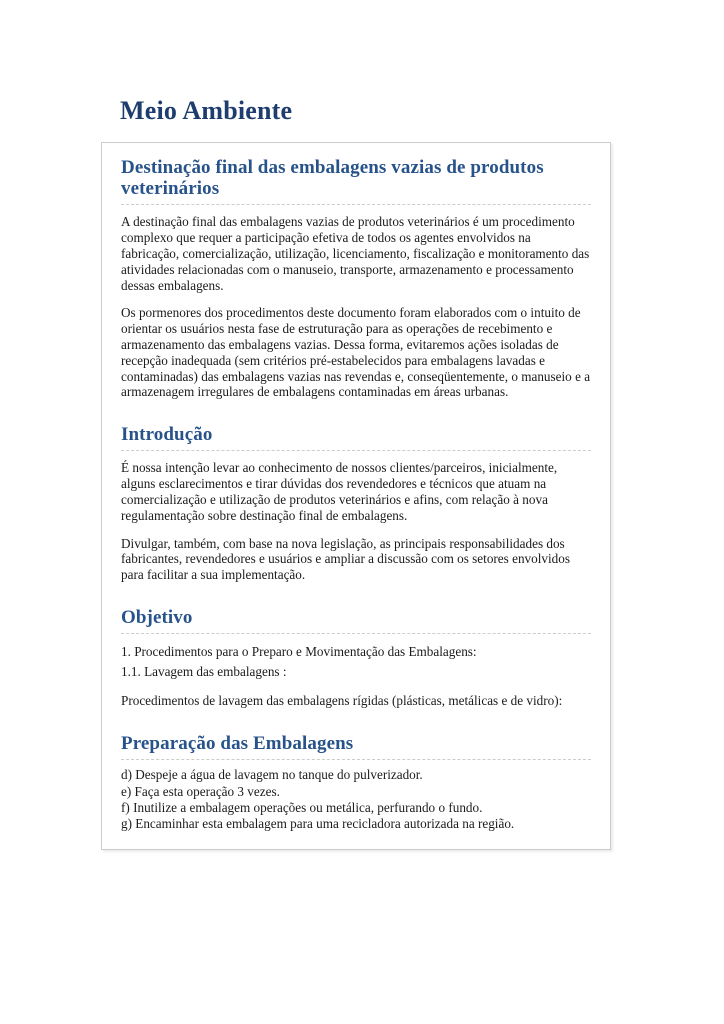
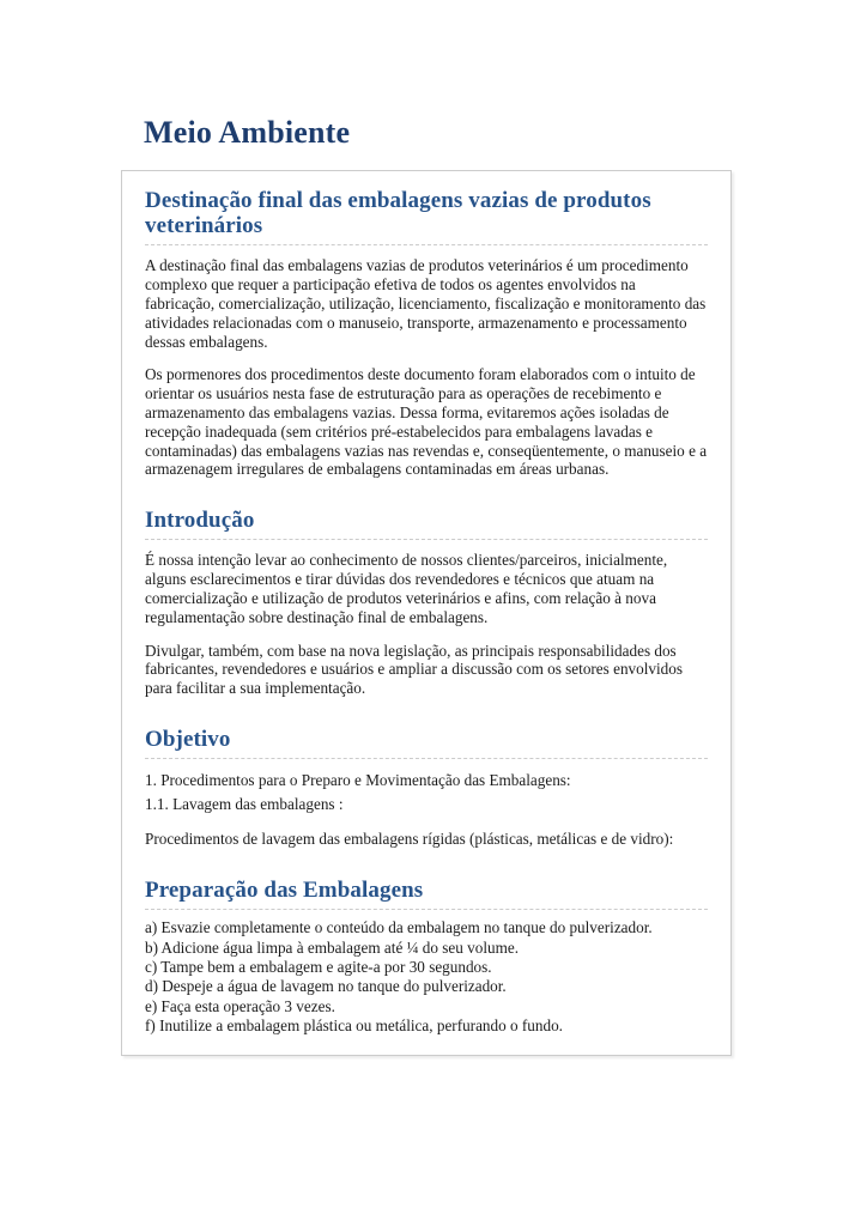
  Meio Ambiente
  Destinação final das embalagens vazias de produtos veterinários
  A destinação final das embalagens vazias de produtos veterinários é um procedimento complexo que requer a participação efetiva de todos os agentes envolvidos na fabricação, comercialização, utilização, licenciamento, fiscalização e monitoramento das atividades relacionadas com o manuseio, transporte, armazenamento e processamento dessas embalagens.
  Os pormenores dos procedimentos deste documento foram elaborados com o intuito de orientar os usuários nesta fase de estruturação para as operações de recebimento e armazenamento das embalagens vazias. Dessa forma, evitaremos ações isoladas de recepção inadequada (sem critérios pré-estabelecidos para embalagens lavadas e contaminadas) das embalagens vazias nas revendas e, conseqüentemente, o manuseio e a armazenagem irregulares de embalagens contaminadas em áreas urbanas.
  Introdução
  É nossa intenção levar ao conhecimento de nossos clientes/parceiros, inicialmente, alguns esclarecimentos e tirar dúvidas dos revendedores e técnicos que atuam na comercialização e utilização de produtos veterinários e afins, com relação à nova regulamentação sobre destinação final de embalagens.
  Divulgar, também, com base na nova legislação, as principais responsabilidades dos fabricantes, revendedores e usuários e ampliar a discussão com os setores envolvidos para facilitar a sua implementação.
  Objetivo
  1. Procedimentos para o Preparo e Movimentação das Embalagens:
  1.1. Lavagem das embalagens :
  Procedimentos de lavagem das embalagens rígidas (plásticas, metálicas e de vidro):
  Preparação das Embalagens
+ a) Esvazie completamente o conteúdo da embalagem no tanque do pulverizador.
+ b) Adicione água limpa à embalagem até ¼ do seu volume.
+ c) Tampe bem a embalagem e agite-a por 30 segundos.
  d) Despeje a água de lavagem no tanque do pulverizador.
  e) Faça esta operação 3 vezes.
- f) Inutilize a embalagem operações ou metálica, perfurando o fundo.
+ f) Inutilize a embalagem plástica ou metálica, perfurando o fundo.
- g) Encaminhar esta embalagem para uma recicladora autorizada na região.
